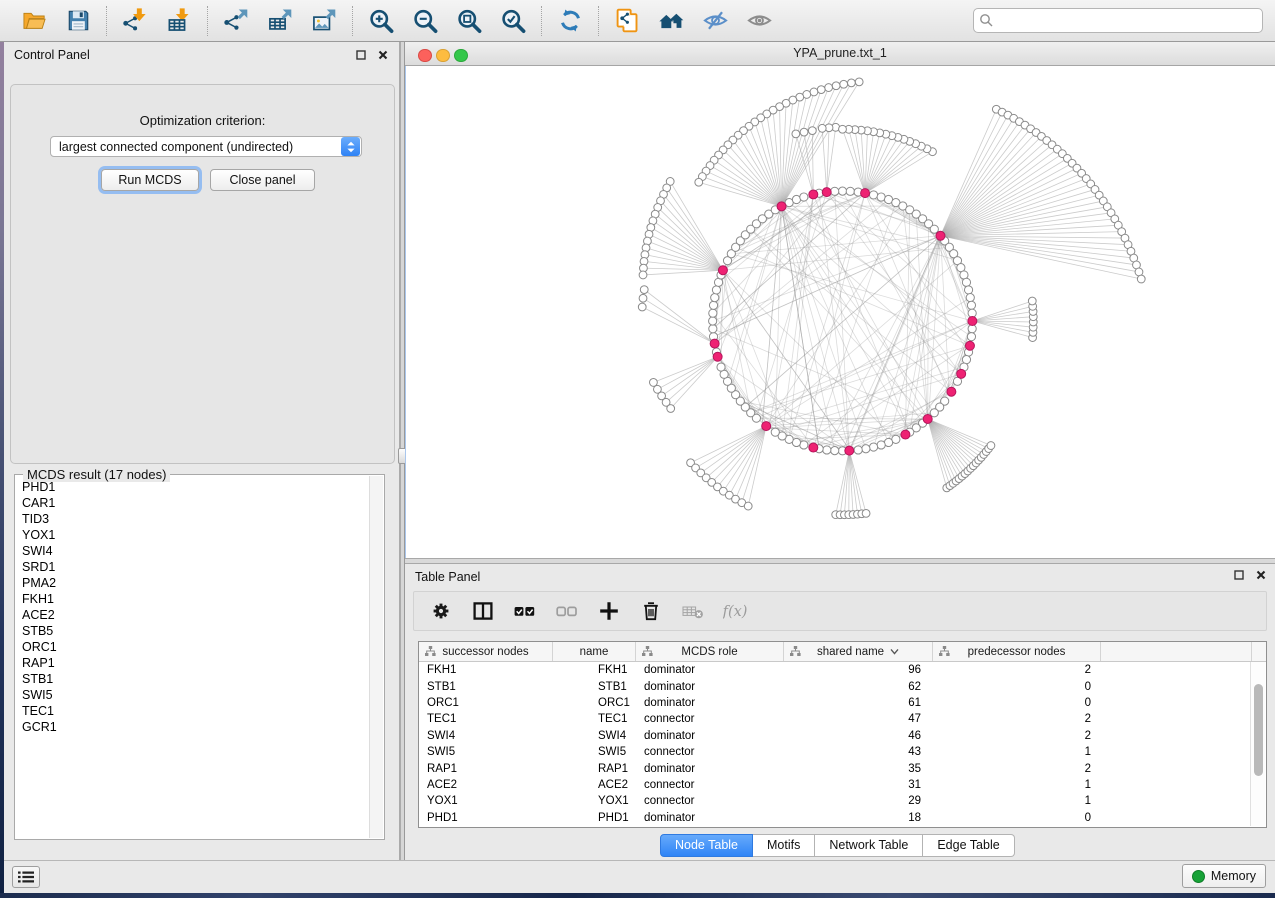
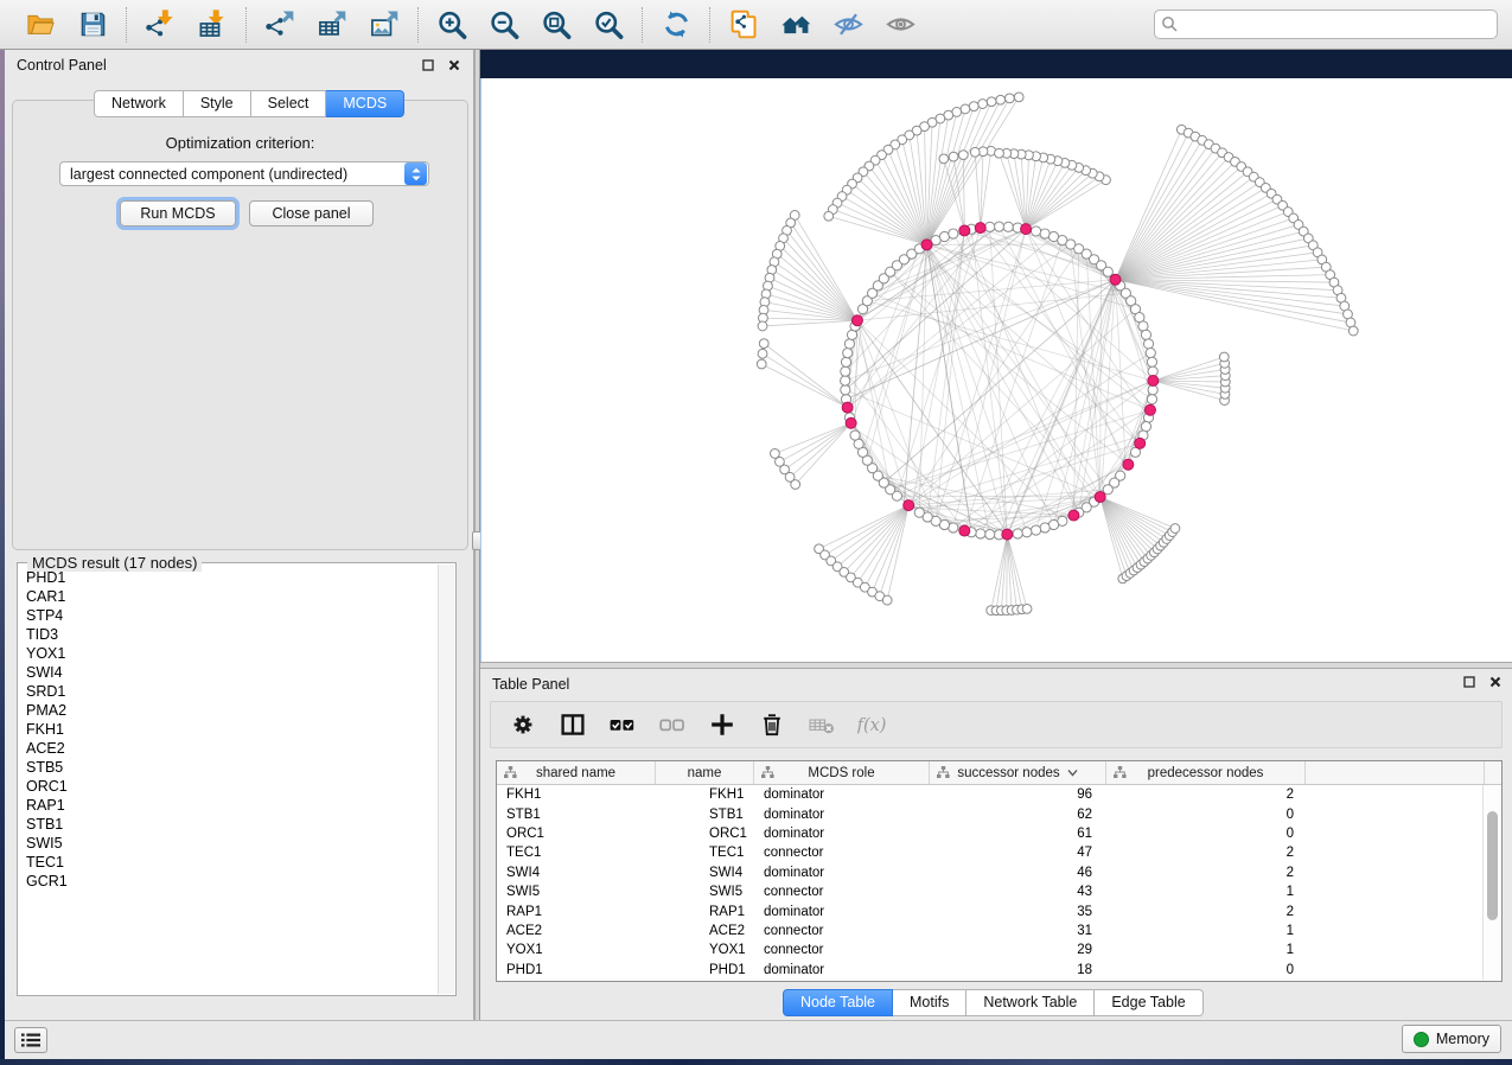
  Control Panel
+ Network
+ Style
+ Select
+ MCDS
  Optimization criterion:
  largest connected component (undirected)
  Run MCDS
  Close panel
  MCDS result (17 nodes)
  PHD1
  CAR1
+ STP4
  TID3
  YOX1
  SWI4
  SRD1
  PMA2
  FKH1
  ACE2
  STB5
  ORC1
  RAP1
  STB1
  SWI5
  TEC1
  GCR1
- YPA_prune.txt_1
  Table Panel
  f(x)
- successor nodes
+ shared name
  name
  MCDS role
- shared name
+ successor nodes
  predecessor nodes
  FKH1
  FKH1
  dominator
  96
  2
  STB1
  STB1
  dominator
  62
  0
  ORC1
  ORC1
  dominator
  61
  0
  TEC1
  TEC1
  connector
  47
  2
  SWI4
  SWI4
  dominator
  46
  2
  SWI5
  SWI5
  connector
  43
  1
  RAP1
  RAP1
  dominator
  35
  2
  ACE2
  ACE2
  connector
  31
  1
  YOX1
  YOX1
  connector
  29
  1
  PHD1
  PHD1
  dominator
  18
  0
  Node Table
  Motifs
  Network Table
  Edge Table
  Memory
